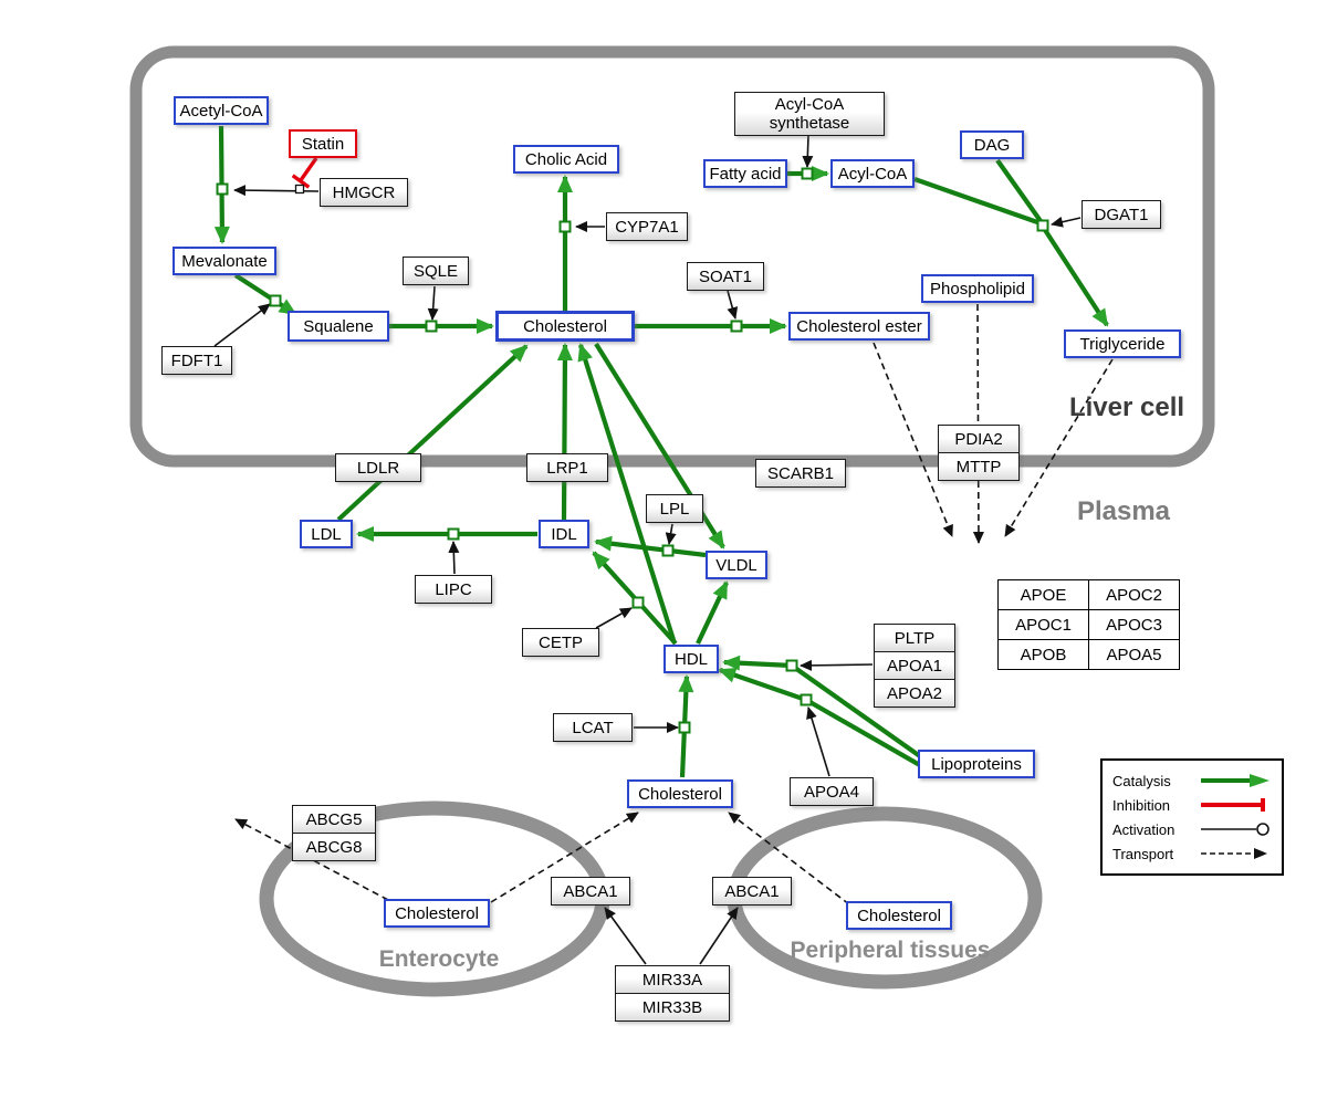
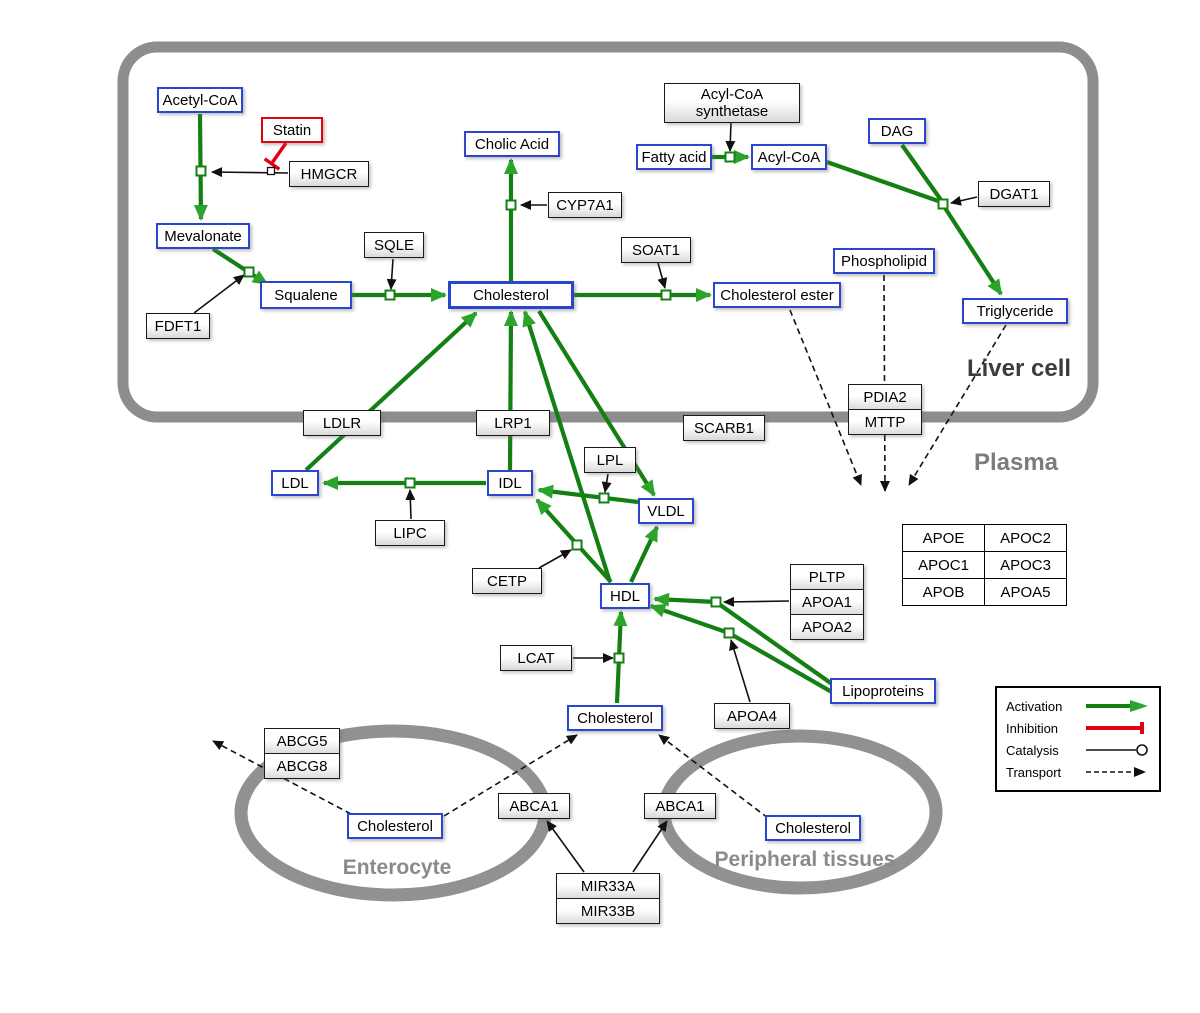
  Acetyl-CoA
  Statin
  Mevalonate
  Squalene
  Cholic Acid
  Cholesterol
  Cholesterol ester
  Fatty acid
  Acyl-CoA
  DAG
  Phospholipid
  Triglyceride
  LDL
  IDL
  VLDL
  HDL
  Lipoproteins
  Cholesterol
  Cholesterol
  Cholesterol
  HMGCR
  FDFT1
  SQLE
  CYP7A1
  SOAT1
  Acyl-CoA synthetase
  DGAT1
  LDLR
  LRP1
  SCARB1
  LIPC
  LPL
  CETP
  LCAT
  APOA4
  ABCA1
  ABCA1
  PDIA2
  MTTP
  PLTP
  APOA1
  APOA2
  ABCG5
  ABCG8
  MIR33A
  MIR33B
  APOE	APOC2
  APOC1	APOC3
  APOB	APOA5
  Liver cell
  Plasma
  Enterocyte
  Peripheral tissues
- Catalysis
+ Activation
  Inhibition
- Activation
+ Catalysis
  Transport
